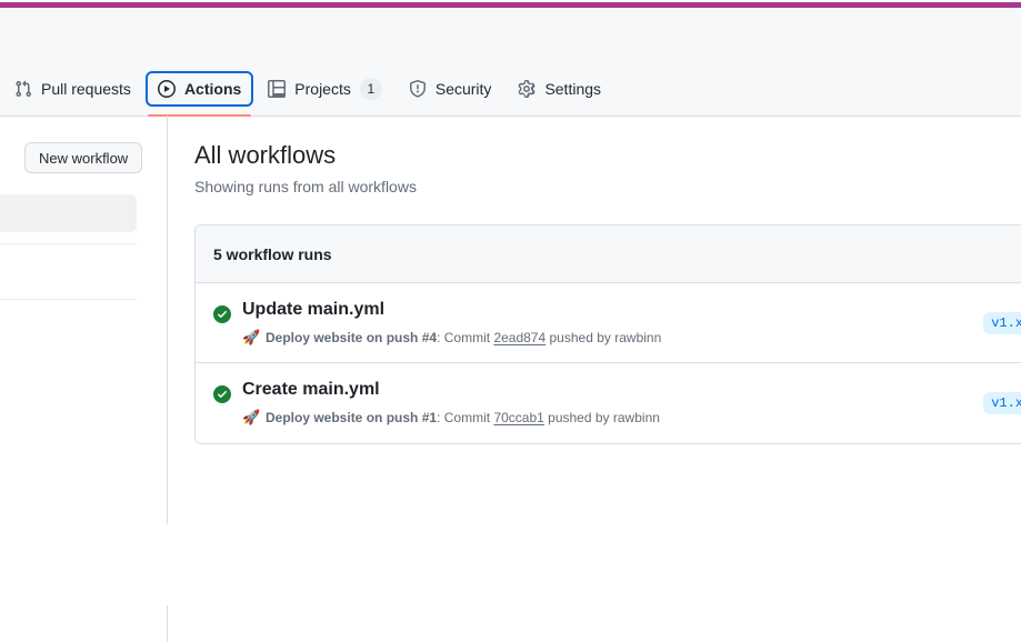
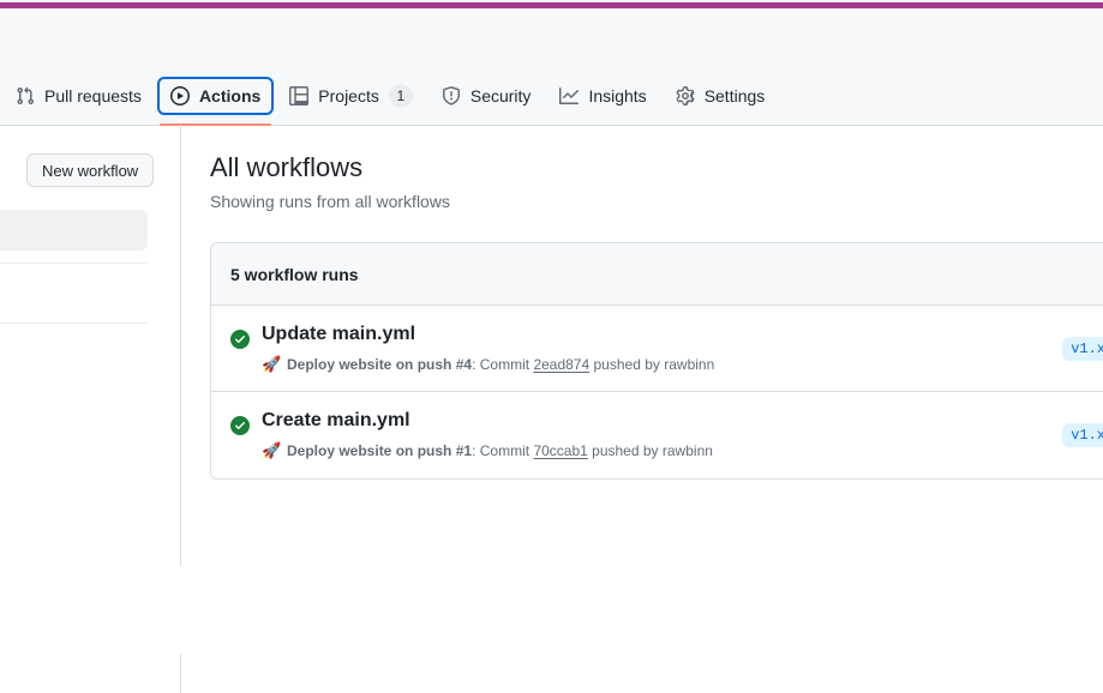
  Pull requests
  Actions
  Projects
  1
  Security
+ Insights
  Settings
  New workflow
  All workflows
  Showing runs from all workflows
  5 workflow runs
  Update main.yml
  🚀
  Deploy website
  on push
  #4
  :
  Commit
  2ead874
  pushed by
  rawbinn
  v1.x
  Create main.yml
  🚀
  Deploy website
  on push
  #1
  :
  Commit
  70ccab1
  pushed by
  rawbinn
  v1.x
